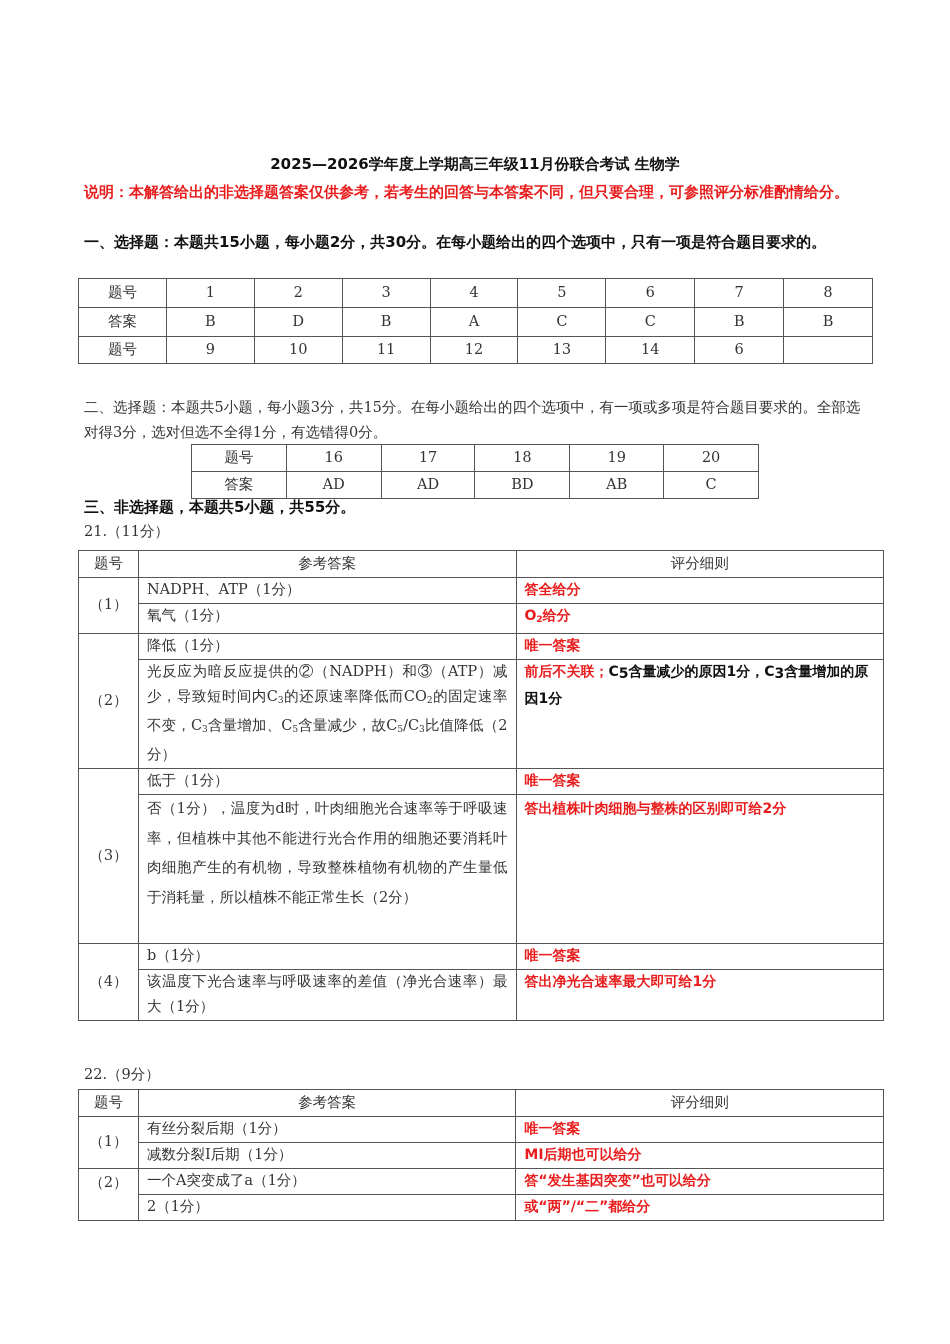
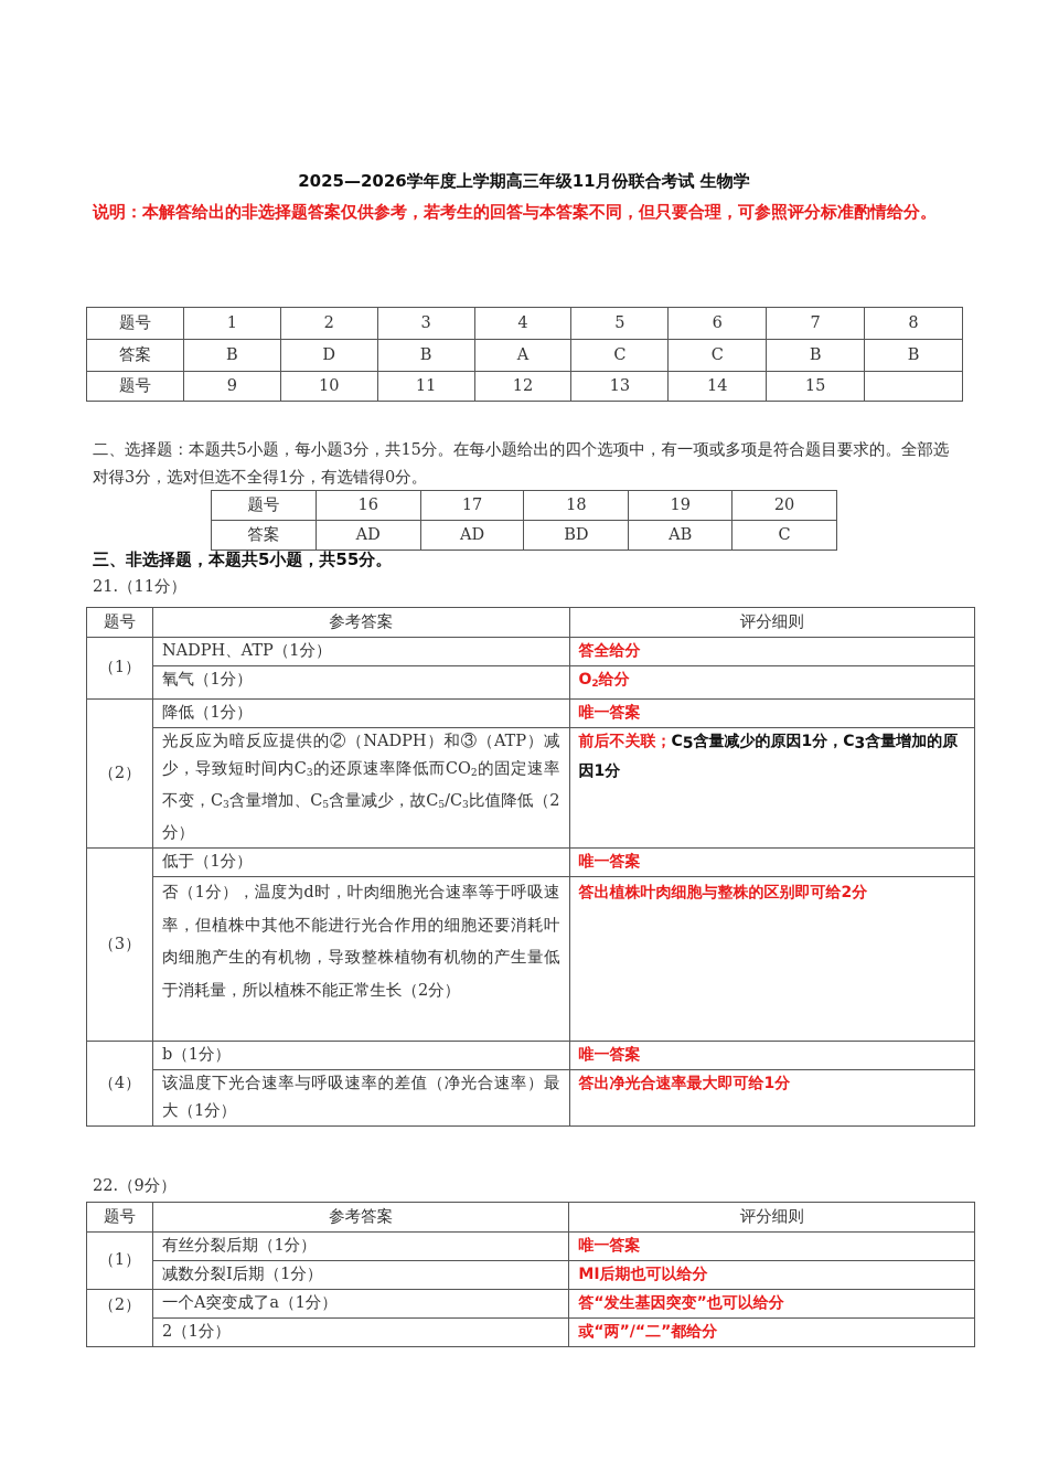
  2025—2026学年度上学期高三年级11月份联合考试 生物学
  说明：本解答给出的非选择题答案仅供参考，若考生的回答与本答案不同，但只要合理，可参照评分标准酌情给分。
- 一、选择题：本题共15小题，每小题2分，共30分。在每小题给出的四个选项中，只有一项是符合题目要求的。
  题号	1	2	3	4	5	6	7	8
  答案	B	D	B	A	C	C	B	B
- 题号	9	10	11	12	13	14	6
+ 题号	9	10	11	12	13	14	15
  二、选择题：本题共5小题，每小题3分，共15分。在每小题给出的四个选项中，有一项或多项是符合题目要求的。全部选对得3分，选对但选不全得1分，有选错得0分。
  题号	16	17	18	19	20
  答案	AD	AD	BD	AB	C
  三、非选择题，本题共5小题，共55分。
  21.（11分）
  题号	参考答案	评分细则
  （1）	NADPH、ATP（1分）	答全给分
  氧气（1分）	O2给分
  （2）	降低（1分）	唯一答案
  光反应为暗反应提供的②（NADPH）和③（ATP）减少，导致短时间内C3的还原速率降低而CO2的固定速率不变，C3含量增加、C5含量减少，故C5/C3比值降低（2分）	前后不关联；C5含量减少的原因1分，C3含量增加的原因1分
  （3）	低于（1分）	唯一答案
  否（1分），温度为d时，叶肉细胞光合速率等于呼吸速率，但植株中其他不能进行光合作用的细胞还要消耗叶肉细胞产生的有机物，导致整株植物有机物的产生量低于消耗量，所以植株不能正常生长（2分）	答出植株叶肉细胞与整株的区别即可给2分
  （4）	b（1分）	唯一答案
  该温度下光合速率与呼吸速率的差值（净光合速率）最大（1分）	答出净光合速率最大即可给1分
  22.（9分）
  题号	参考答案	评分细则
  （1）	有丝分裂后期（1分）	唯一答案
  减数分裂Ⅰ后期（1分）	MI后期也可以给分
  （2）	一个A突变成了a（1分）	答“发生基因突变”也可以给分
  2（1分）	或“两”/“二”都给分
